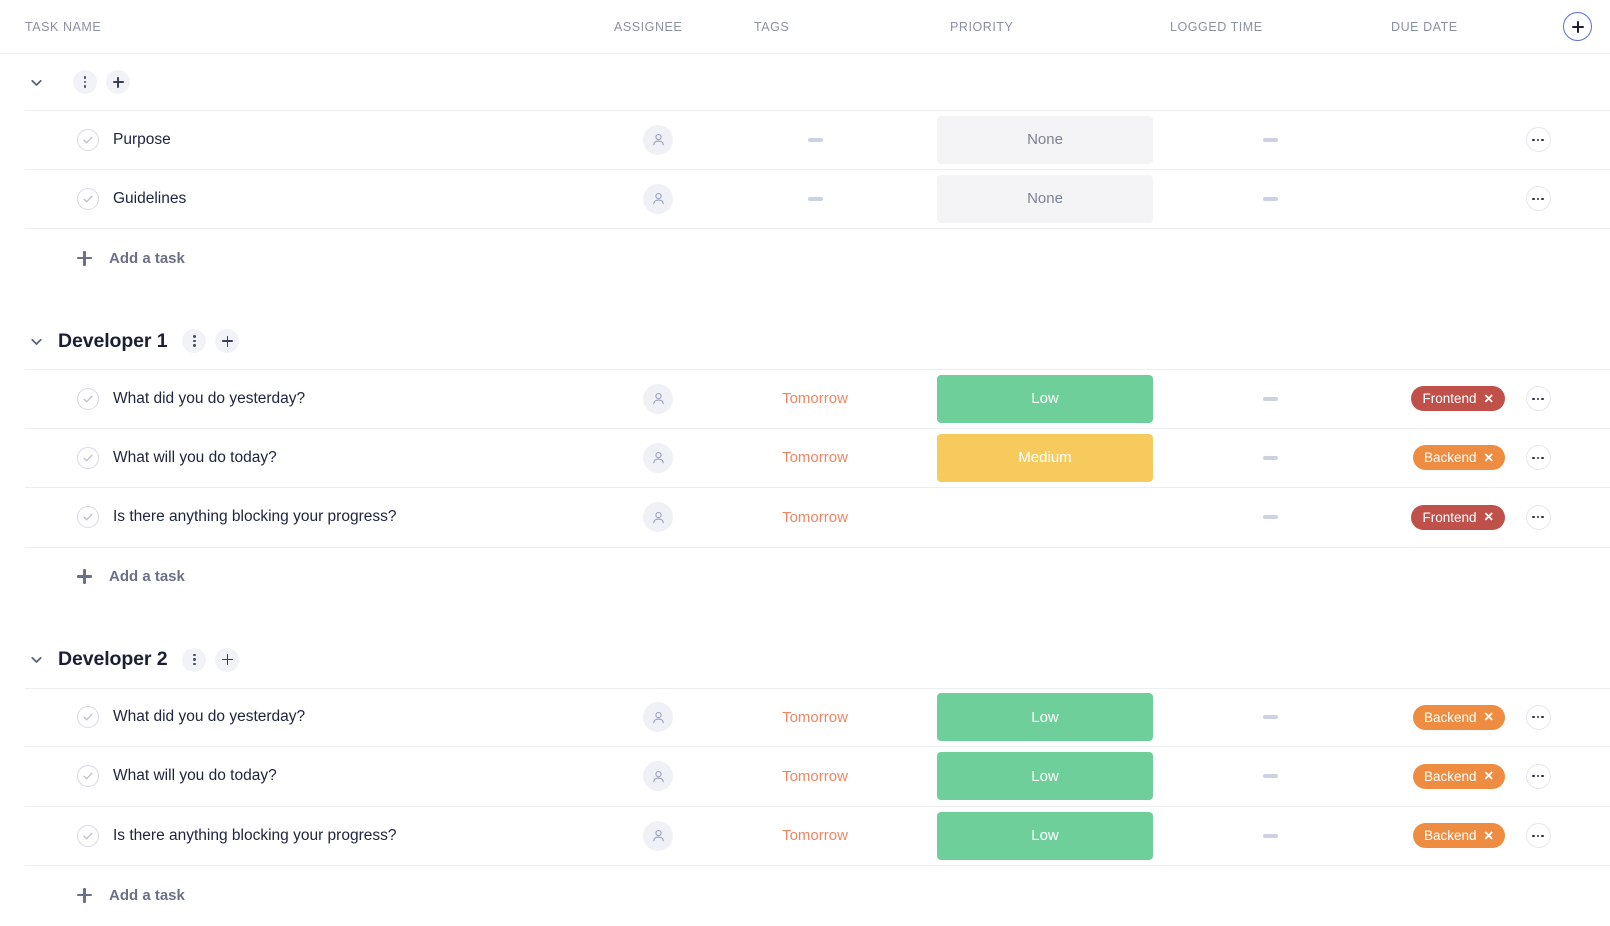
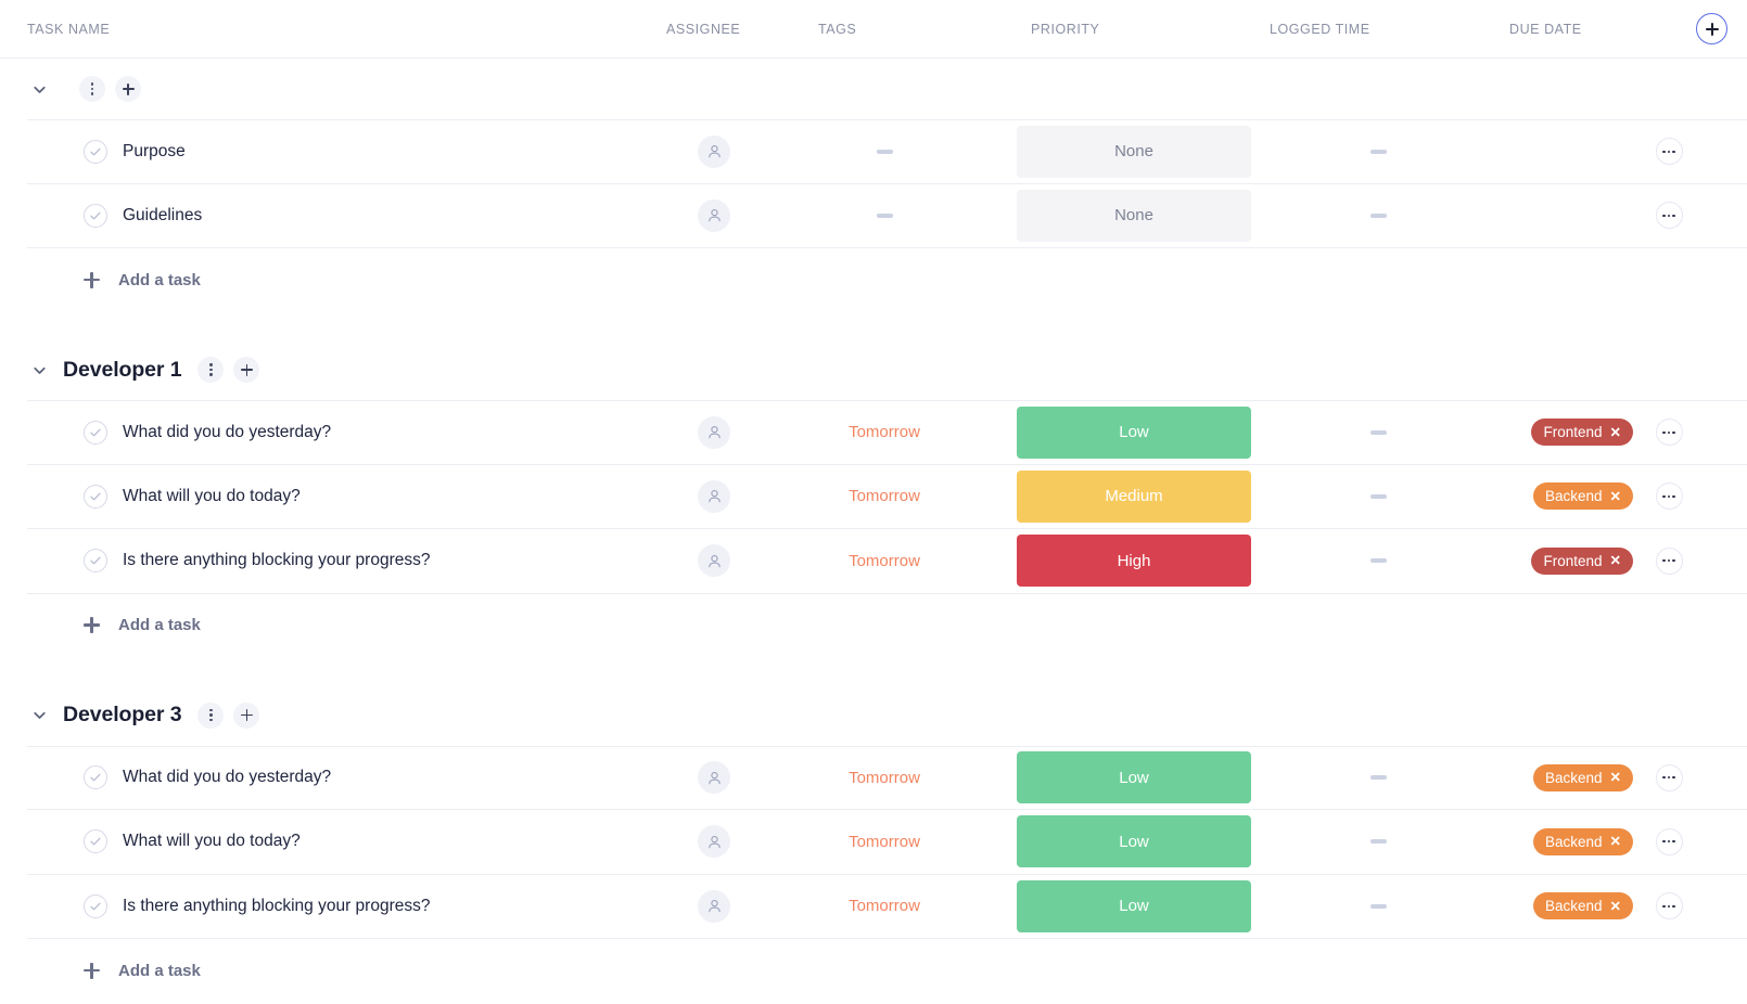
  TASK NAME
  ASSIGNEE
  TAGS
  PRIORITY
  LOGGED TIME
  DUE DATE
  Purpose
  None
  Guidelines
  None
  Add a task
  Developer 1
  What did you do yesterday?
  Tomorrow
  Low
  Frontend
  ✕
  What will you do today?
  Tomorrow
  Medium
  Backend
  ✕
  Is there anything blocking your progress?
  Tomorrow
+ High
  Frontend
  ✕
  Add a task
- Developer 2
+ Developer 3
  What did you do yesterday?
  Tomorrow
  Low
  Backend
  ✕
  What will you do today?
  Tomorrow
  Low
  Backend
  ✕
  Is there anything blocking your progress?
  Tomorrow
  Low
  Backend
  ✕
  Add a task
